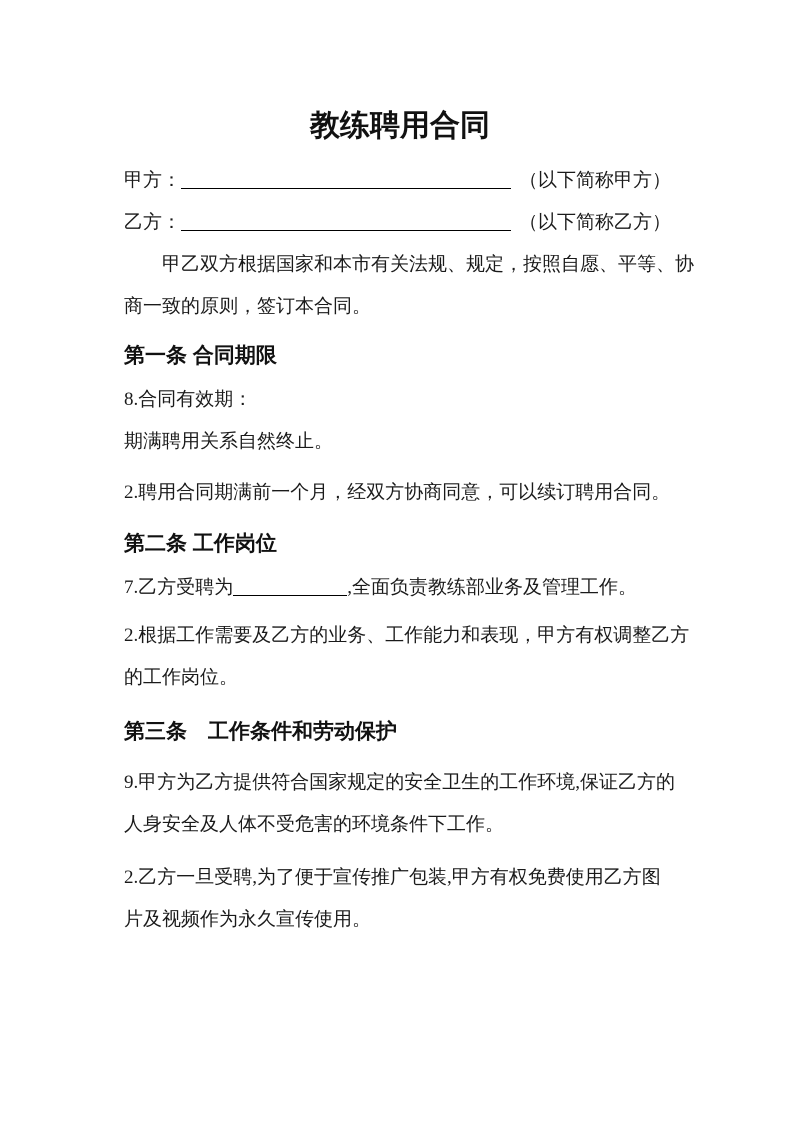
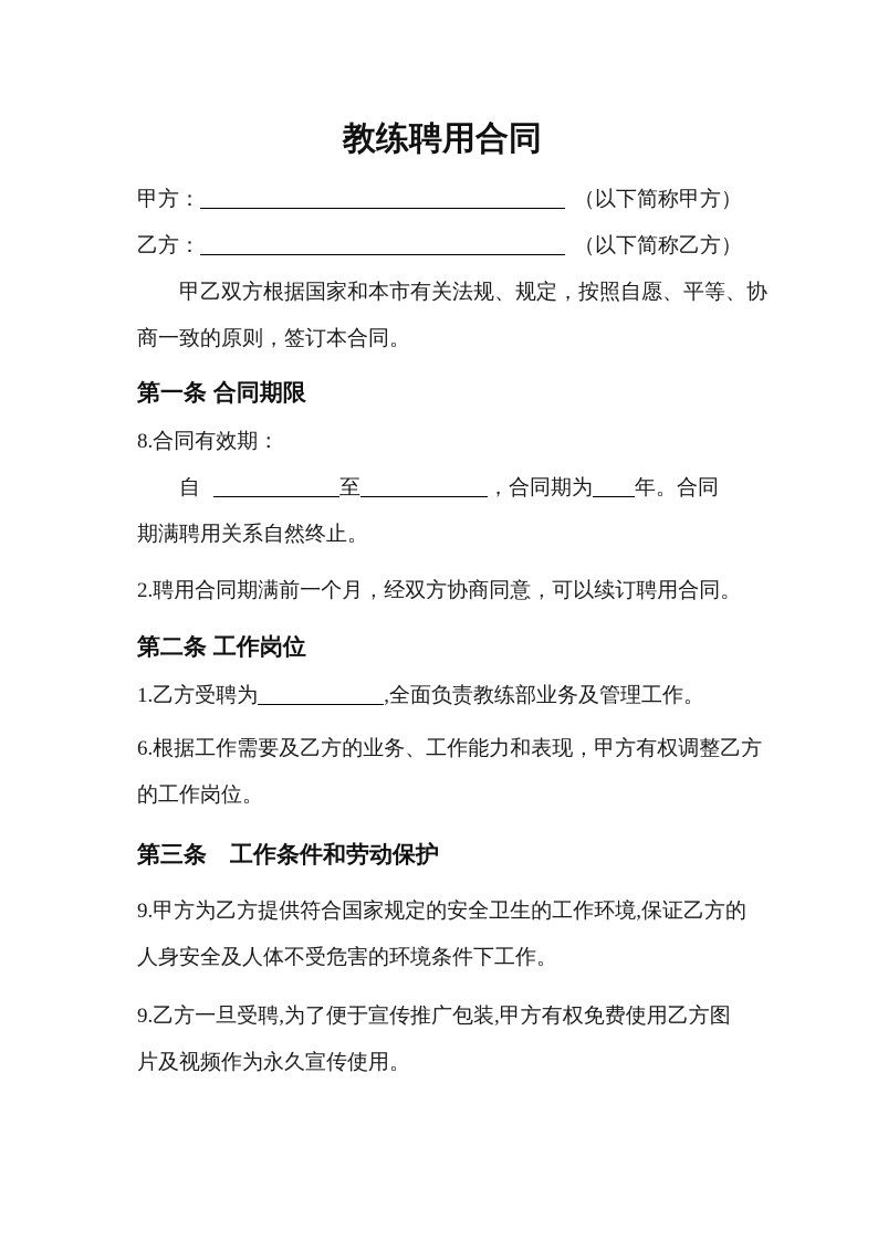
  教练聘用合同
  甲方： （以下简称甲方）
  乙方： （以下简称乙方）
  甲乙双方根据国家和本市有关法规、规定，按照自愿、平等、协
  商一致的原则，签订本合同。
  第一条 合同期限
  8.合同有效期：
+ 自 至 ，合同期为 年。合同
  期满聘用关系自然终止。
  2.聘用合同期满前一个月，经双方协商同意，可以续订聘用合同。
  第二条 工作岗位
- 7.乙方受聘为 ,全面负责教练部业务及管理工作。
+ 1.乙方受聘为 ,全面负责教练部业务及管理工作。
- 2.根据工作需要及乙方的业务、工作能力和表现，甲方有权调整乙方
+ 6.根据工作需要及乙方的业务、工作能力和表现，甲方有权调整乙方
  的工作岗位。
  第三条 工作条件和劳动保护
  9.甲方为乙方提供符合国家规定的安全卫生的工作环境,保证乙方的
  人身安全及人体不受危害的环境条件下工作。
- 2.乙方一旦受聘,为了便于宣传推广包装,甲方有权免费使用乙方图
+ 9.乙方一旦受聘,为了便于宣传推广包装,甲方有权免费使用乙方图
  片及视频作为永久宣传使用。
